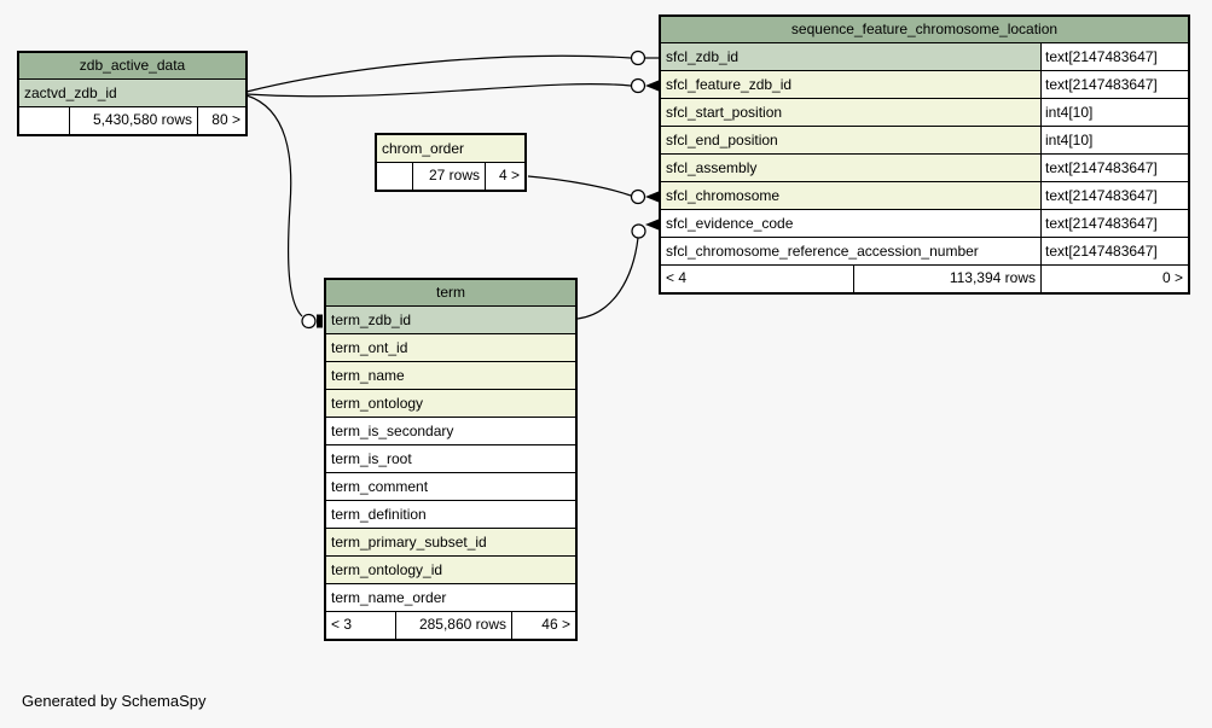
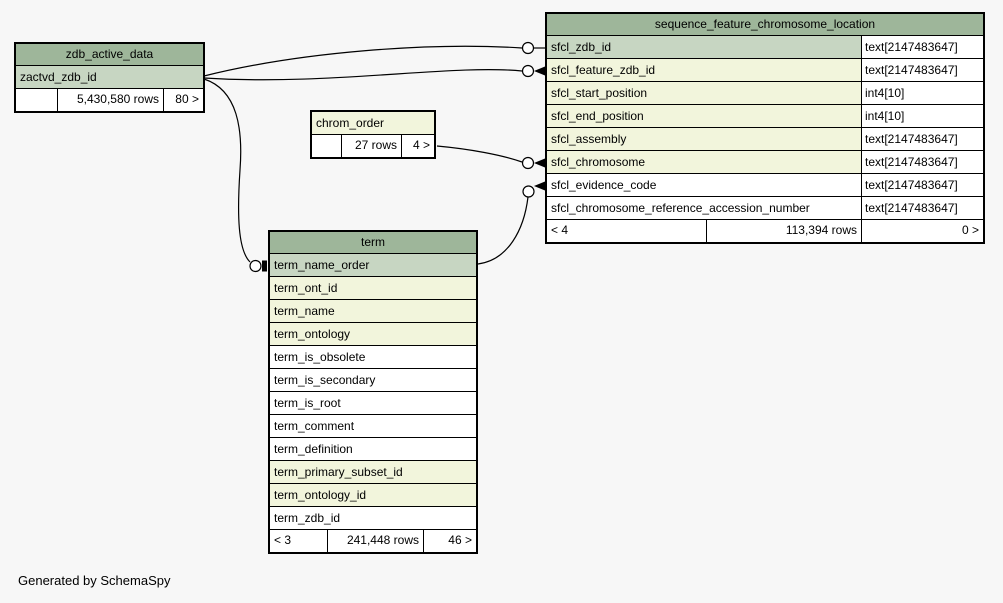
  zdb_active_data
  zactvd_zdb_id
  5,430,580 rows
  80 >
  chrom_order
  27 rows
  4 >
  term
- term_zdb_id
+ term_name_order
  term_ont_id
  term_name
  term_ontology
+ term_is_obsolete
  term_is_secondary
  term_is_root
  term_comment
  term_definition
  term_primary_subset_id
  term_ontology_id
- term_name_order
+ term_zdb_id
  < 3
- 285,860 rows
+ 241,448 rows
  46 >
  sequence_feature_chromosome_location
  sfcl_zdb_id
  text[2147483647]
  sfcl_feature_zdb_id
  text[2147483647]
  sfcl_start_position
  int4[10]
  sfcl_end_position
  int4[10]
  sfcl_assembly
  text[2147483647]
  sfcl_chromosome
  text[2147483647]
  sfcl_evidence_code
  text[2147483647]
  sfcl_chromosome_reference_accession_number
  text[2147483647]
  < 4
  113,394 rows
  0 >
  Generated by SchemaSpy
